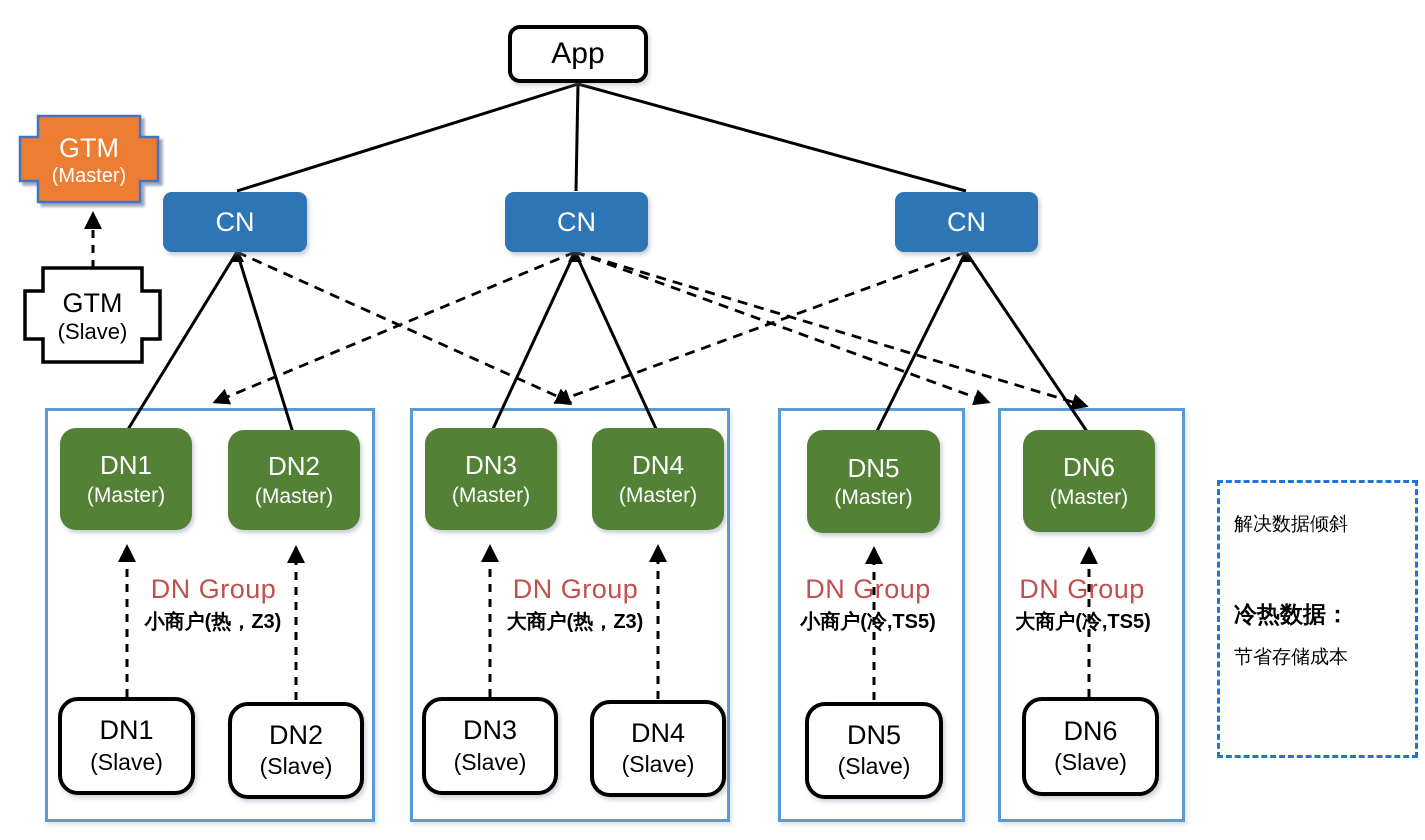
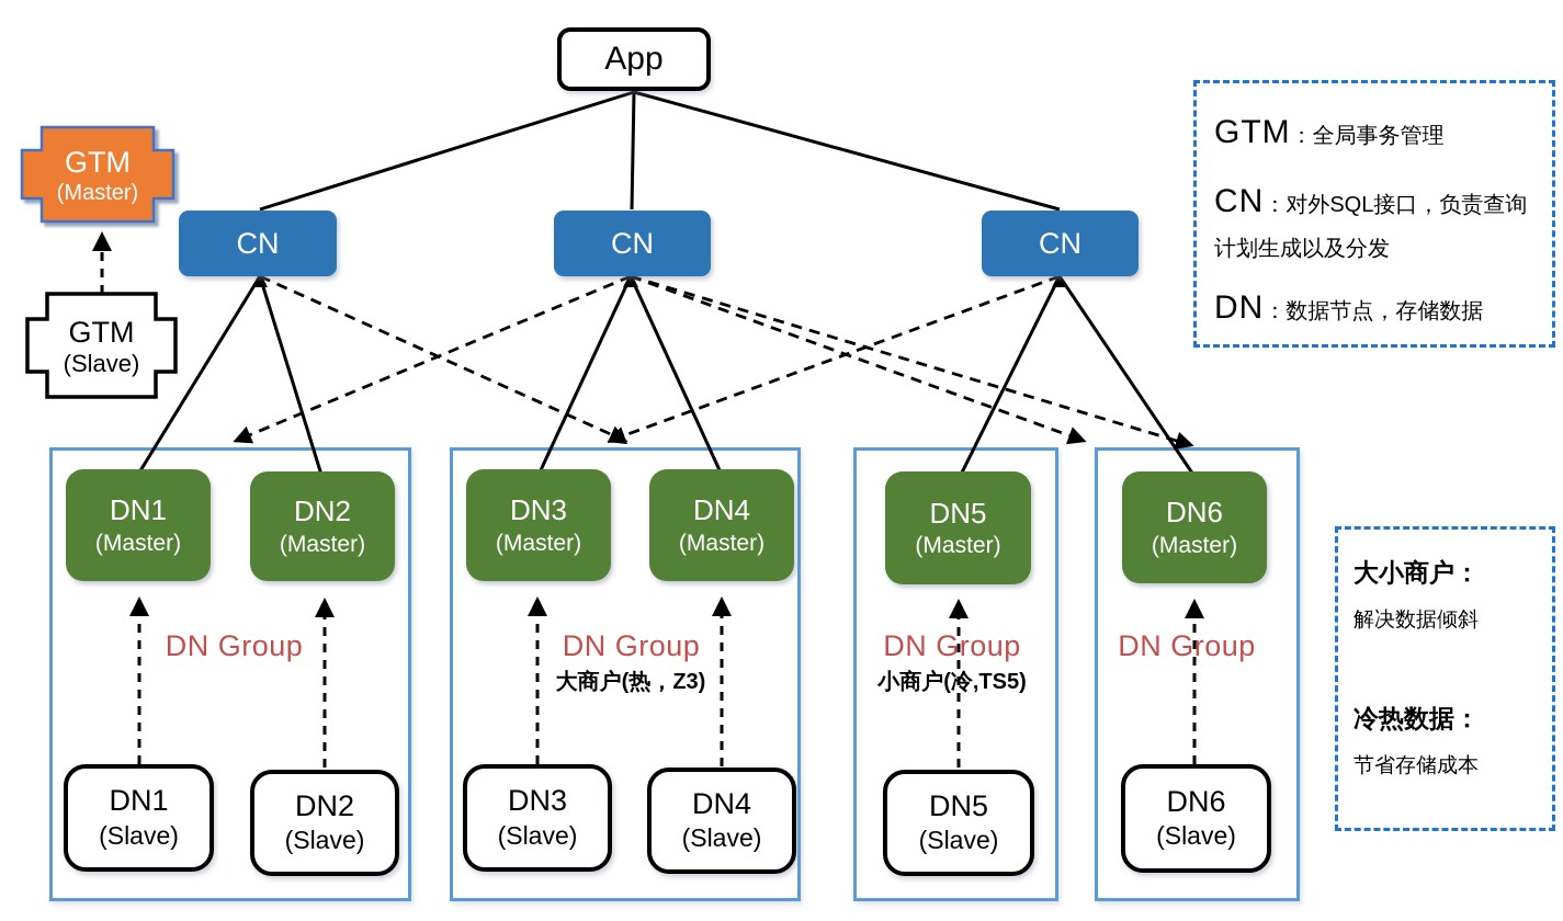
  GTM
  (Master)
  GTM
  (Slave)
  App
  CN
  CN
  CN
  DN1
  (Master)
  DN2
  (Master)
  DN3
  (Master)
  DN4
  (Master)
  DN5
  (Master)
  DN6
  (Master)
  DN Group
- 小商户(热，Z3)
  DN Group
  大商户(热，Z3)
  DN Group
  小商户(冷,TS5)
  DN Group
- 大商户(冷,TS5)
  DN1
  (Slave)
  DN2
  (Slave)
  DN3
  (Slave)
  DN4
  (Slave)
  DN5
  (Slave)
  DN6
  (Slave)
+ GTM：全局事务管理
+ CN：对外SQL接口，负责查询计划生成以及分发
+ DN：数据节点，存储数据
+ 大小商户：
  解决数据倾斜
  冷热数据：
  节省存储成本
